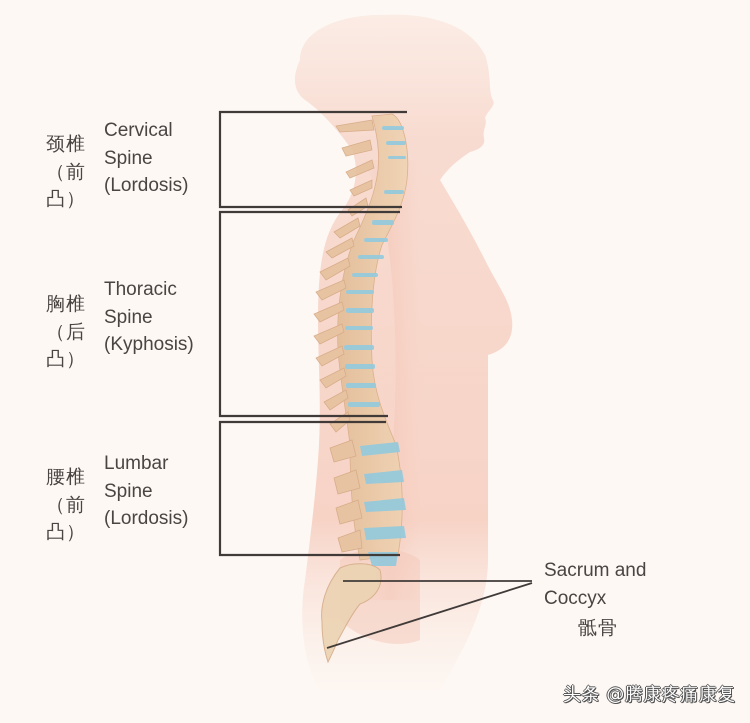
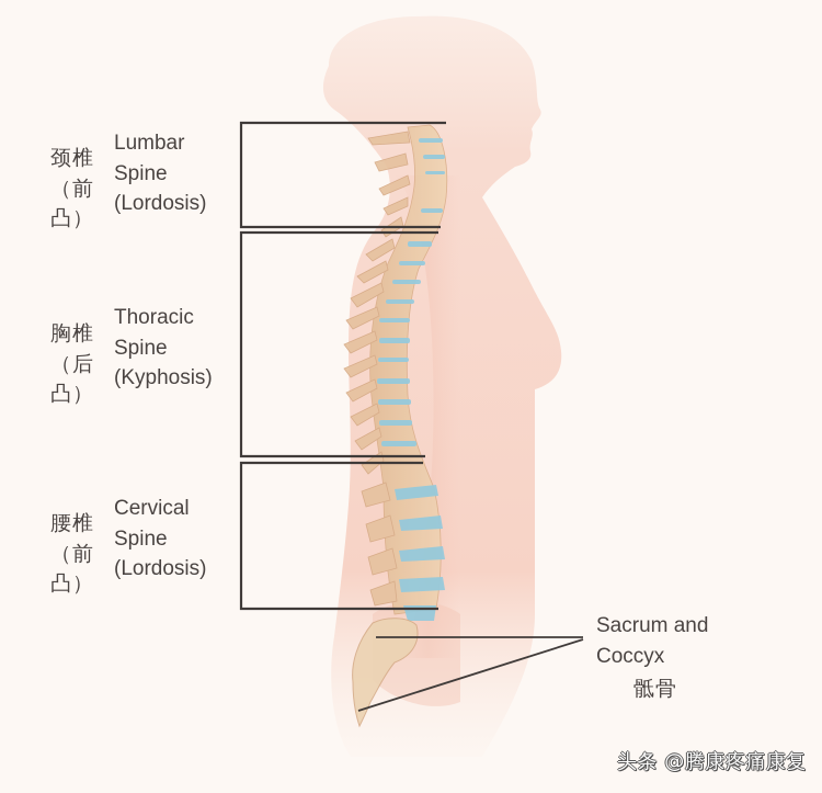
  颈椎
  （前凸）
- Cervical
+ Lumbar
  Spine
  (Lordosis)
  胸椎
  （后凸）
  Thoracic
  Spine
  (Kyphosis)
  腰椎
  （前凸）
- Lumbar
+ Cervical
  Spine
  (Lordosis)
  Sacrum and
  Coccyx
  骶骨
  头条 @腾康疼痛康复
